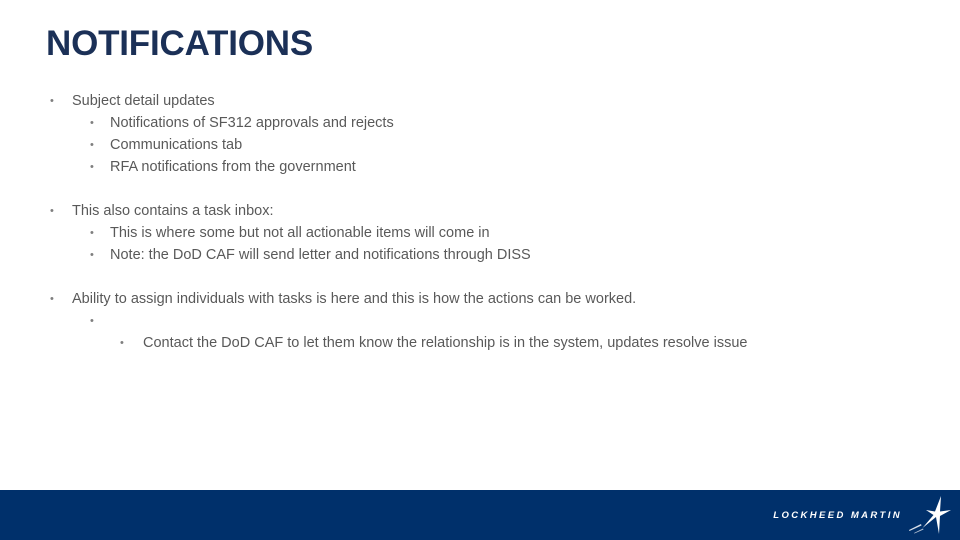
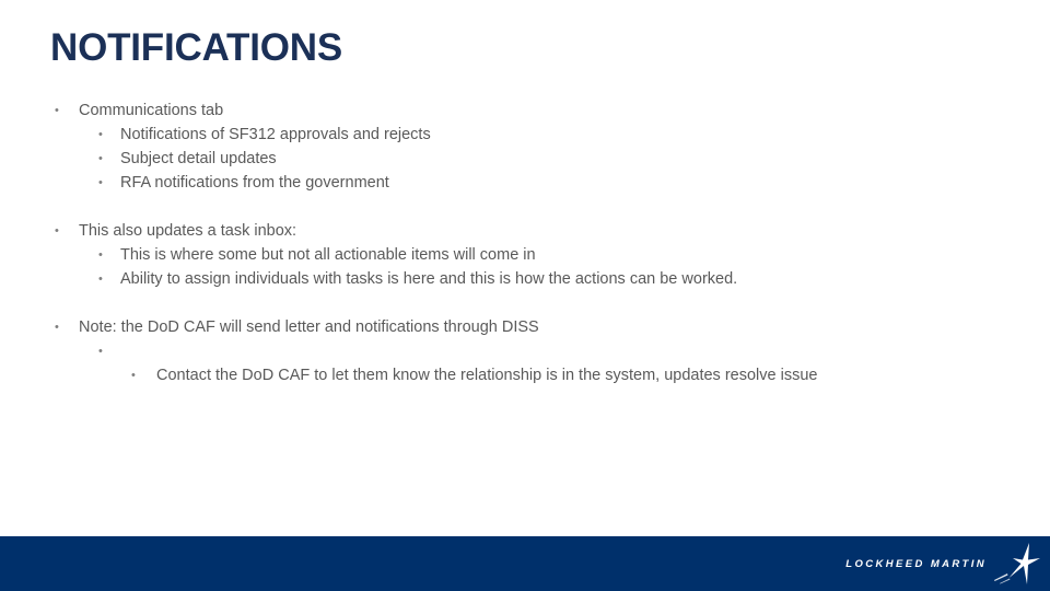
  NOTIFICATIONS
  •
- Subject detail updates
+ Communications tab
  •
  Notifications of SF312 approvals and rejects
  •
- Communications tab
+ Subject detail updates
  •
  RFA notifications from the government
  •
- This also contains a task inbox:
+ This also updates a task inbox:
  •
  This is where some but not all actionable items will come in
  •
- Note: the DoD CAF will send letter and notifications through DISS
+ Ability to assign individuals with tasks is here and this is how the actions can be worked.
  •
- Ability to assign individuals with tasks is here and this is how the actions can be worked.
+ Note: the DoD CAF will send letter and notifications through DISS
  •
  •
  Contact the DoD CAF to let them know the relationship is in the system, updates resolve issue
  LOCKHEED MARTIN
